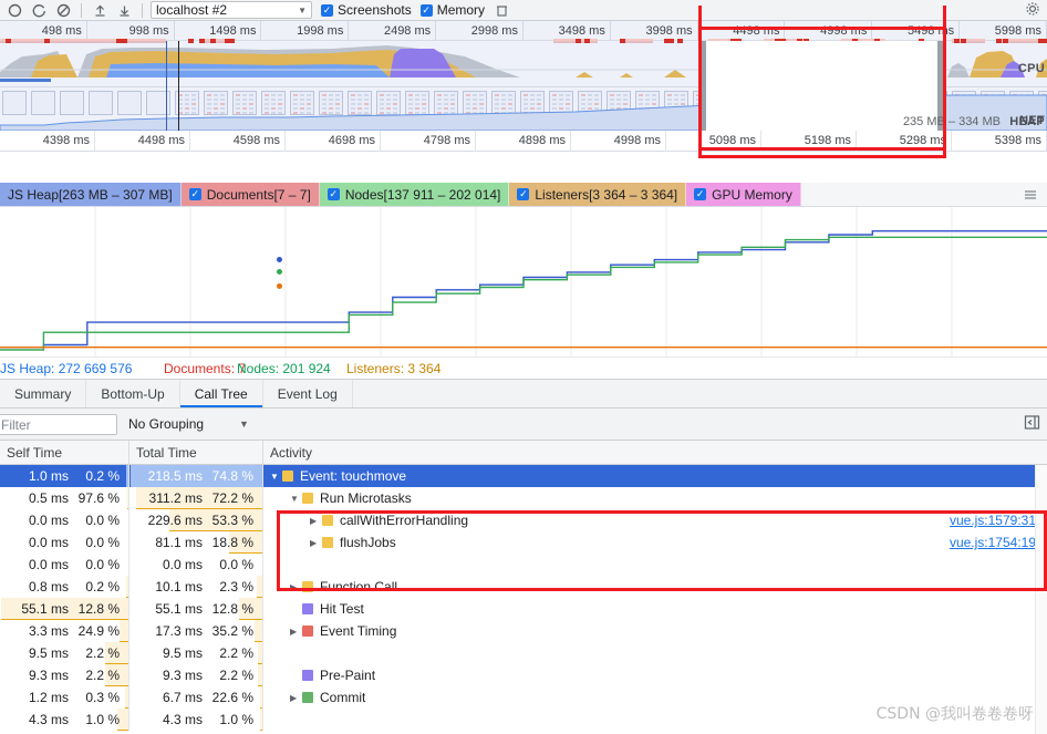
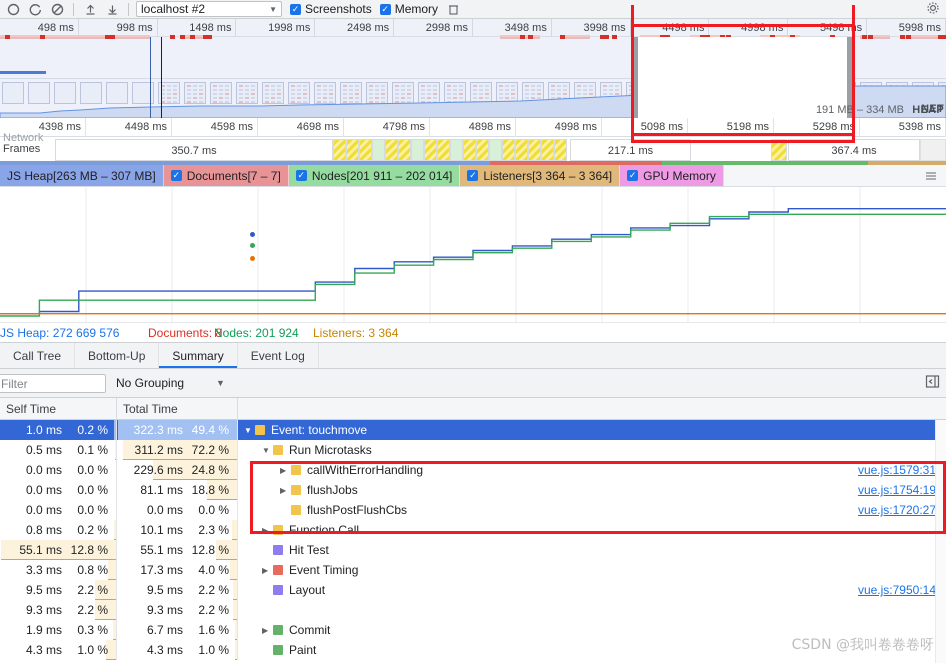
  localhost #2
  ▼
  ✓
  Screenshots
  ✓
  Memory
  498 ms
  998 ms
  1498 ms
  1998 ms
  2498 ms
  2998 ms
  3498 ms
  3998 ms
  4498 ms
  4998 ms
  5498 ms
  5998 ms
- CPU
  NET
  HEAP
- 235 MB – 334 MB
+ 191 MB – 334 MB
  4398 ms
  4498 ms
  4598 ms
  4698 ms
  4798 ms
  4898 ms
  4998 ms
  5098 ms
  5198 ms
  5298 ms
  5398 ms
+ Network
+ Frames
+ 350.7 ms
+ 217.1 ms
+ 367.4 ms
  JS Heap[263 MB – 307 MB]
  ✓
  Documents[7 – 7]
  ✓
- Nodes[137 911 – 202 014]
+ Nodes[201 911 – 202 014]
  ✓
  Listeners[3 364 – 3 364]
  ✓
  GPU Memory
  JS Heap: 272 669 576
- Documents: 7
+ Documents: 8
  Nodes: 201 924
  Listeners: 3 364
- Summary
+ Call Tree
  Bottom-Up
- Call Tree
+ Summary
  Event Log
  Filter
  No Grouping
  ▼
  Self Time
  Total Time
- Activity
  1.0 ms
  0.2 %
- 218.5 ms
+ 322.3 ms
- 74.8 %
+ 49.4 %
  ▼
  Event: touchmove
  0.5 ms
- 97.6 %
+ 0.1 %
  311.2 ms
  72.2 %
  ▼
  Run Microtasks
  0.0 ms
  0.0 %
  229.6 ms
- 53.3 %
+ 24.8 %
  ▶
  callWithErrorHandling
  vue.js:1579:31
  0.0 ms
  0.0 %
  81.1 ms
  18.8 %
  ▶
  flushJobs
  vue.js:1754:19
  0.0 ms
  0.0 %
  0.0 ms
  0.0 %
+ flushPostFlushCbs
+ vue.js:1720:27
  0.8 ms
  0.2 %
  10.1 ms
  2.3 %
  ▶
  Function Call
  55.1 ms
  12.8 %
  55.1 ms
  12.8 %
  Hit Test
  3.3 ms
- 24.9 %
+ 0.8 %
  17.3 ms
- 35.2 %
+ 4.0 %
  ▶
  Event Timing
  9.5 ms
  2.2 %
  9.5 ms
  2.2 %
+ Layout
+ vue.js:7950:14
  9.3 ms
  2.2 %
  9.3 ms
  2.2 %
- Pre-Paint
- 1.2 ms
+ 1.9 ms
  0.3 %
  6.7 ms
- 22.6 %
+ 1.6 %
  ▶
  Commit
  4.3 ms
  1.0 %
  4.3 ms
  1.0 %
+ Paint
  CSDN @我叫卷卷卷呀
